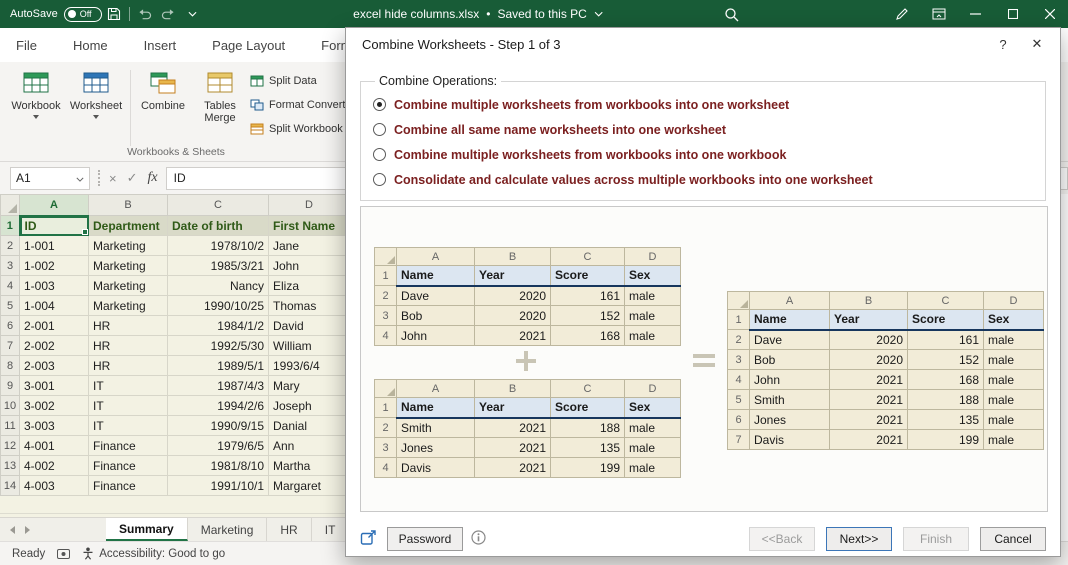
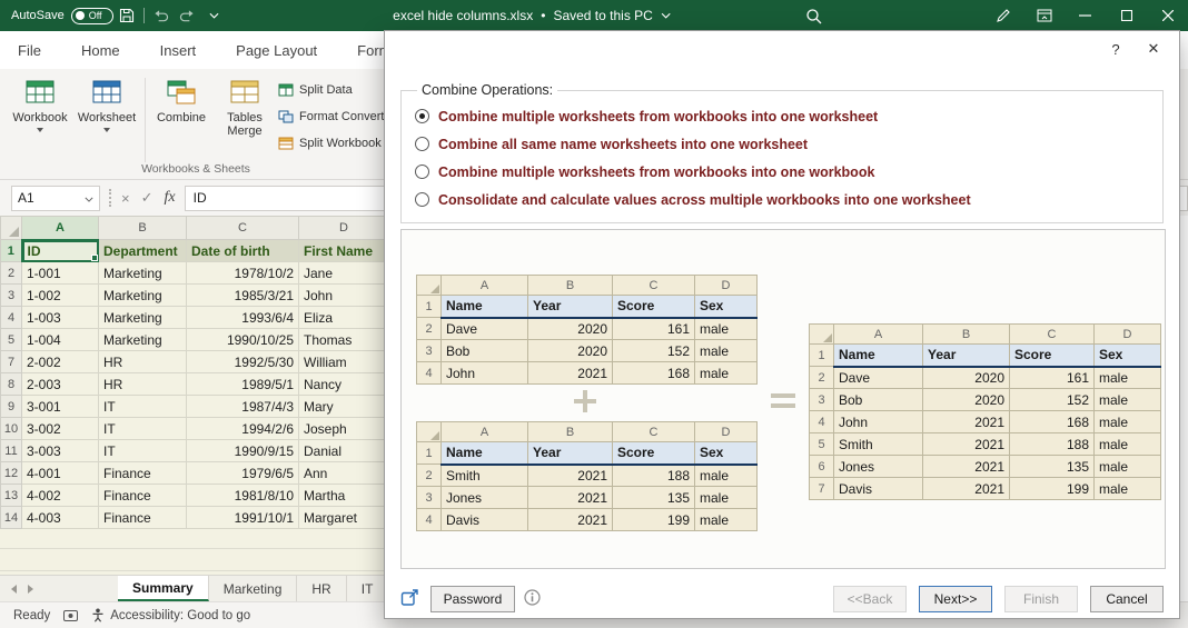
  AutoSave
  Off
  excel hide columns.xlsx
  •
  Saved to this PC
  File
  Home
  Insert
  Page Layout
  Workbook
  Worksheet
  Combine
  Tables Merge
  Split Data
  Format Convert
  Split Workbook
  Workbooks & Sheets
  A1
  ×
  ✓
  fx
  ID
  	A	B	C	D
  1	ID	Department	Date of birth	First Name
  2	1-001	Marketing	1978/10/2	Jane
  3	1-002	Marketing	1985/3/21	John
- 4	1-003	Marketing	Nancy	Eliza
+ 4	1-003	Marketing	1993/6/4	Eliza
  5	1-004	Marketing	1990/10/25	Thomas
- 6	2-001	HR	1984/1/2	David
  7	2-002	HR	1992/5/30	William
- 8	2-003	HR	1989/5/1	1993/6/4
+ 8	2-003	HR	1989/5/1	Nancy
  9	3-001	IT	1987/4/3	Mary
  10	3-002	IT	1994/2/6	Joseph
  11	3-003	IT	1990/9/15	Danial
  12	4-001	Finance	1979/6/5	Ann
  13	4-002	Finance	1981/8/10	Martha
  14	4-003	Finance	1991/10/1	Margaret
  Summary
  Marketing
  HR
  IT
  Ready
  Accessibility: Good to go
- Combine Worksheets - Step 1 of 3
  ?
  ✕
  Combine Operations:
  Combine multiple worksheets from workbooks into one worksheet
  Combine all same name worksheets into one worksheet
  Combine multiple worksheets from workbooks into one workbook
  Consolidate and calculate values across multiple workbooks into one worksheet
  	A	B	C	D
  1	Name	Year	Score	Sex
  2	Dave	2020	161	male
  3	Bob	2020	152	male
  4	John	2021	168	male
  	A	B	C	D
  1	Name	Year	Score	Sex
  2	Smith	2021	188	male
  3	Jones	2021	135	male
  4	Davis	2021	199	male
  	A	B	C	D
  1	Name	Year	Score	Sex
  2	Dave	2020	161	male
  3	Bob	2020	152	male
  4	John	2021	168	male
  5	Smith	2021	188	male
  6	Jones	2021	135	male
  7	Davis	2021	199	male
  Password
  <<Back
  Next>>
  Finish
  Cancel
